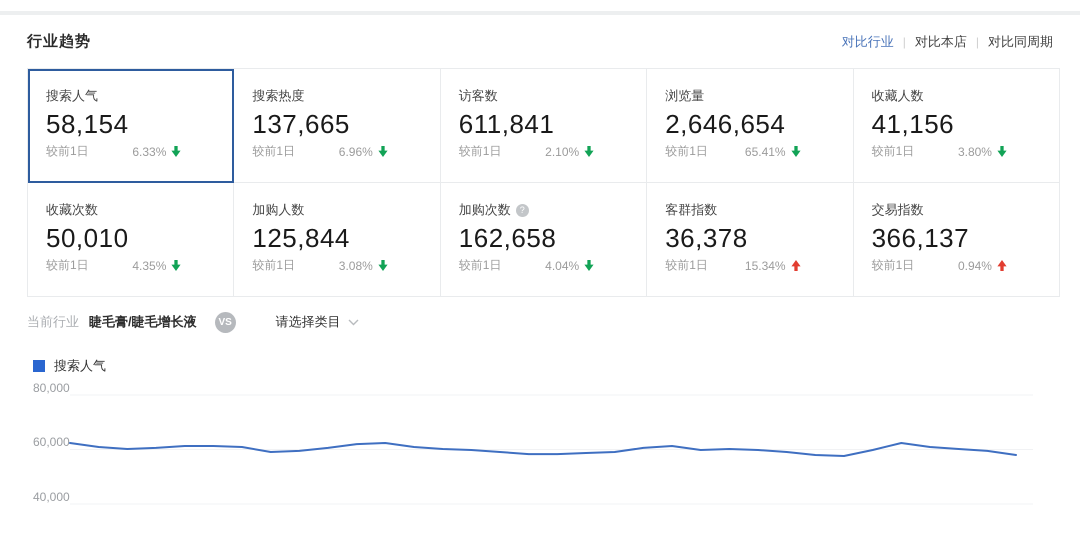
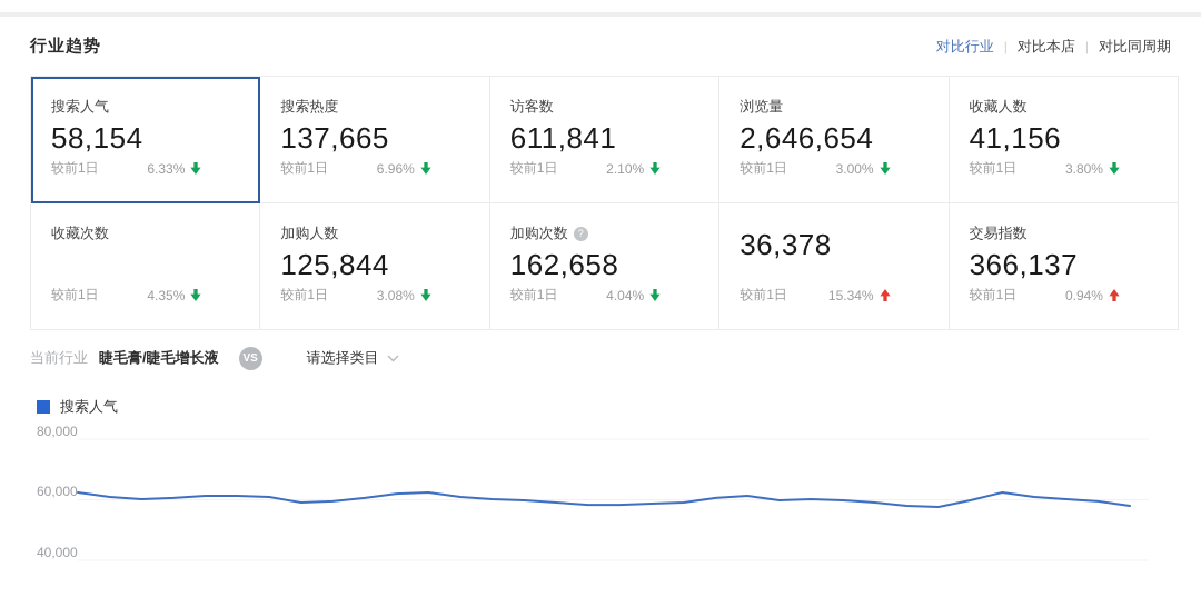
  行业趋势
  对比行业
  |
  对比本店
  |
  对比同周期
  搜索人气
  58,154
  较前1日
  6.33%
  搜索热度
  137,665
  较前1日
  6.96%
  访客数
  611,841
  较前1日
  2.10%
  浏览量
  2,646,654
  较前1日
- 65.41%
+ 3.00%
  收藏人数
  41,156
  较前1日
  3.80%
  收藏次数
- 50,010
  较前1日
  4.35%
  加购人数
  125,844
  较前1日
  3.08%
  加购次数
  ?
  162,658
  较前1日
  4.04%
- 客群指数
  36,378
  较前1日
  15.34%
  交易指数
  366,137
  较前1日
  0.94%
  当前行业
  睫毛膏/睫毛增长液
  VS
  请选择类目
  搜索人气
  80,000
  60,000
  40,000
